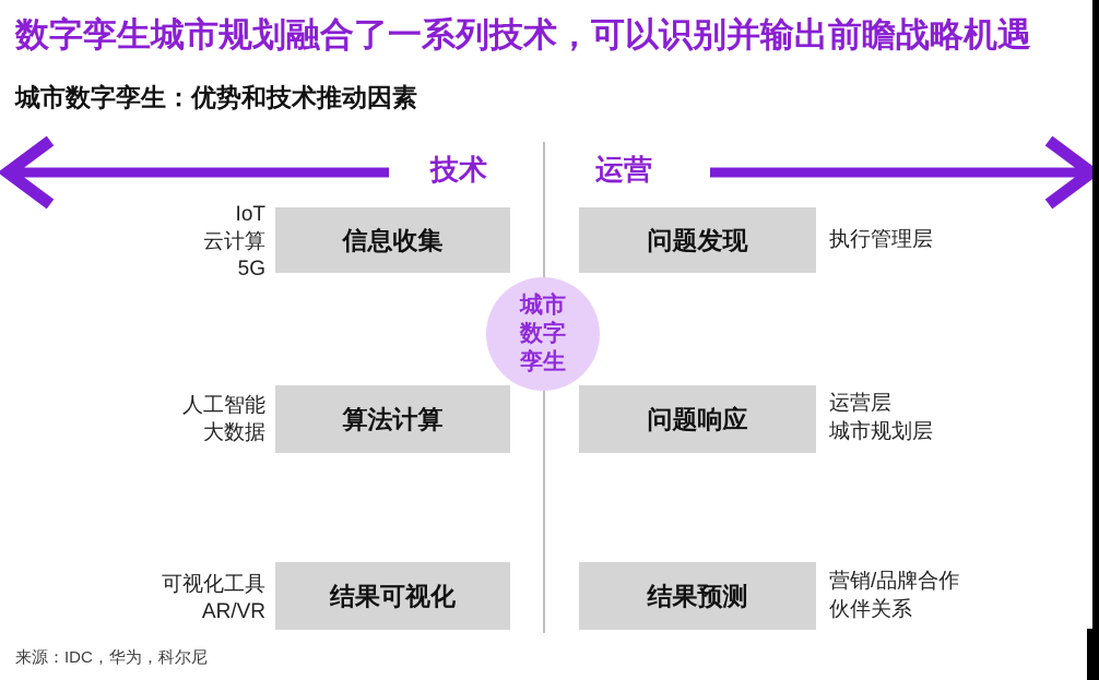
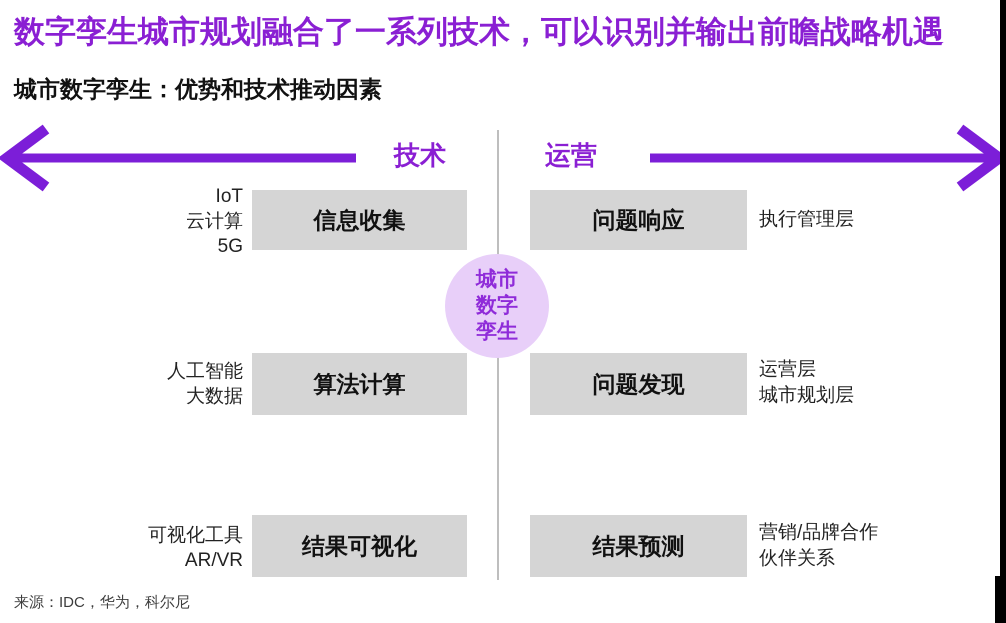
  数字孪生城市规划融合了一系列技术，可以识别并输出前瞻战略机遇
  城市数字孪生：优势和技术推动因素
  技术
  运营
  IoT
  云计算
  5G
  信息收集
  人工智能
  大数据
  算法计算
  可视化工具
  AR/VR
  结果可视化
- 问题发现
+ 问题响应
  执行管理层
- 问题响应
+ 问题发现
  运营层
  城市规划层
  结果预测
  营销/品牌合作
  伙伴关系
  城市
  数字
  孪生
  来源：IDC，华为，科尔尼
